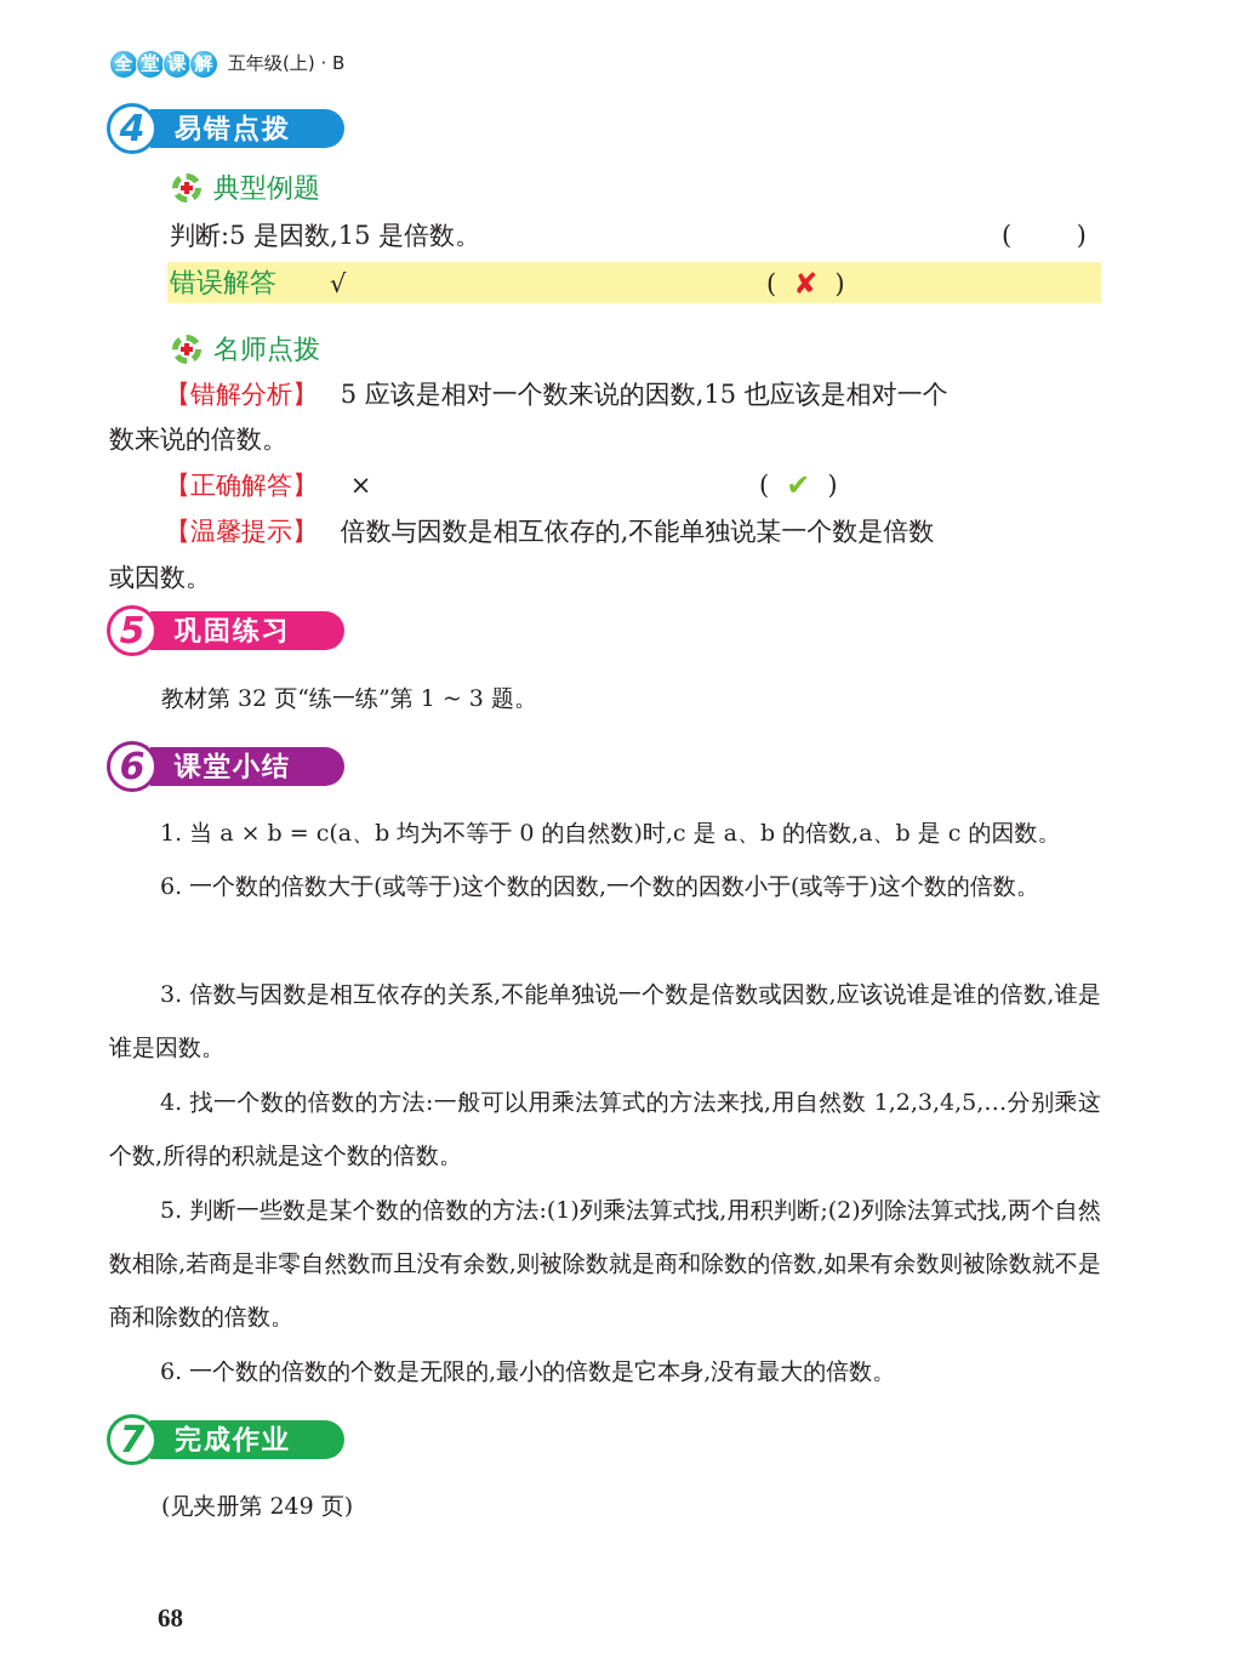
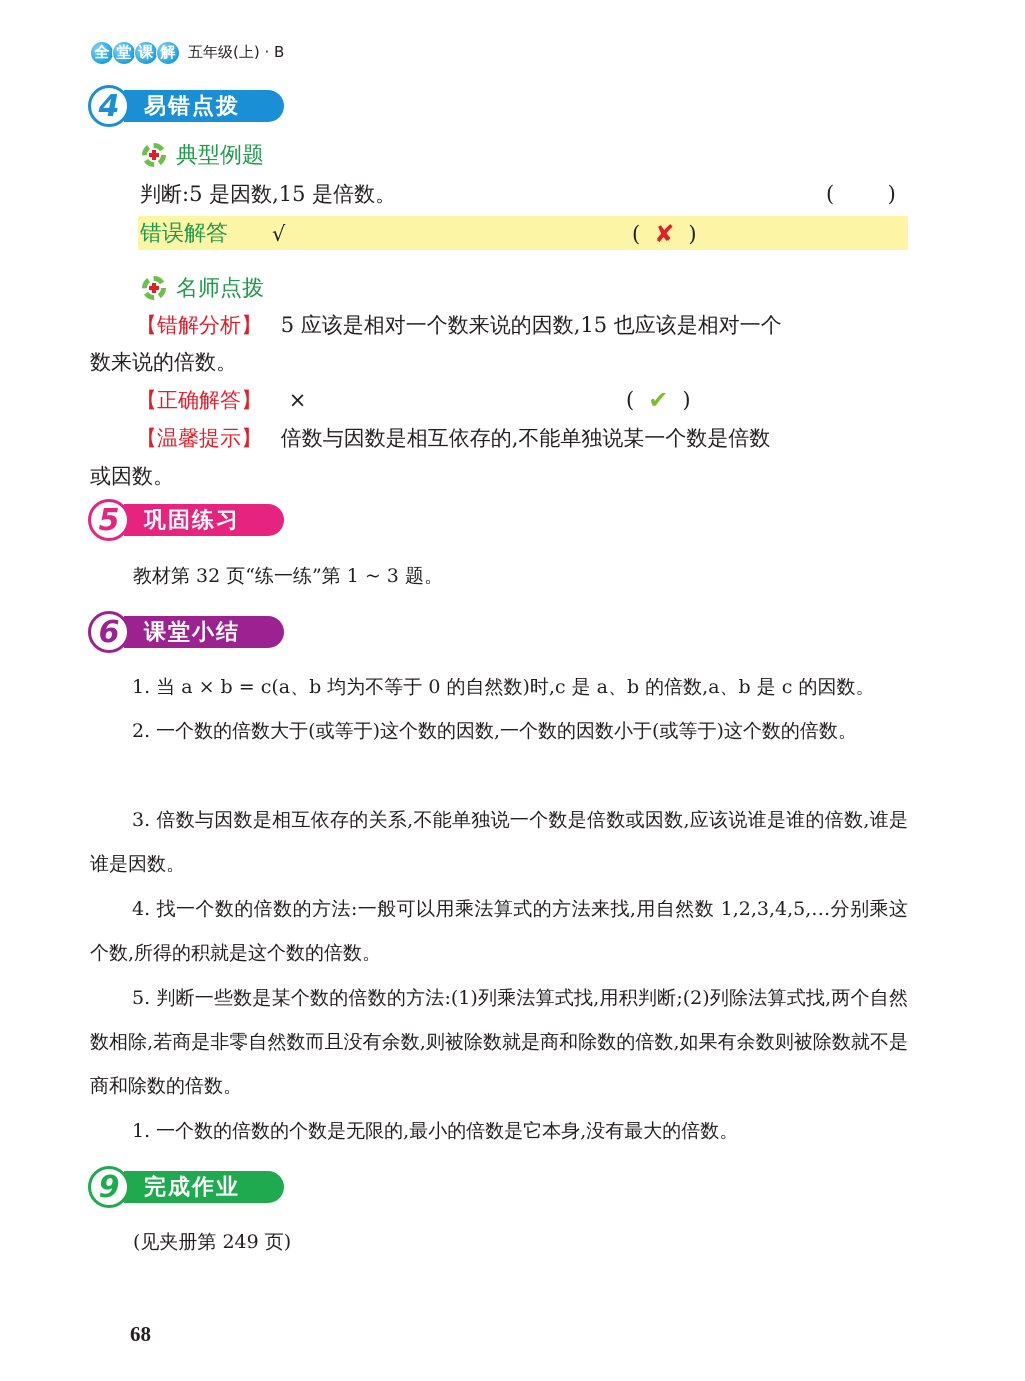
  全
  堂
  课
  解
  五年级(上) · B
  4
  易错点拨
  典型例题
  判断:5 是因数,15 是倍数。
  ( )
  错误解答
  √
  (
  ✘
  )
  名师点拨
  【错解分析】 5 应该是相对一个数来说的因数,15 也应该是相对一个
  数来说的倍数。
  【正确解答】 ×
  (
  ✔
  )
  【温馨提示】 倍数与因数是相互依存的,不能单独说某一个数是倍数
  或因数。
  5
  巩固练习
  教材第 32 页“练一练”第 1 ~ 3 题。
  6
  课堂小结
  1. 当 a × b = c(a、b 均为不等于 0 的自然数)时,c 是 a、b 的倍数,a、b 是 c 的因数。
- 6. 一个数的倍数大于(或等于)这个数的因数,一个数的因数小于(或等于)这个数的倍数。
+ 2. 一个数的倍数大于(或等于)这个数的因数,一个数的因数小于(或等于)这个数的倍数。
  3. 倍数与因数是相互依存的关系,不能单独说一个数是倍数或因数,应该说谁是谁的倍数,谁是谁是因数。
  4. 找一个数的倍数的方法:一般可以用乘法算式的方法来找,用自然数 1,2,3,4,5,…分别乘这个数,所得的积就是这个数的倍数。
  5. 判断一些数是某个数的倍数的方法:(1)列乘法算式找,用积判断;(2)列除法算式找,两个自然数相除,若商是非零自然数而且没有余数,则被除数就是商和除数的倍数,如果有余数则被除数就不是商和除数的倍数。
- 6. 一个数的倍数的个数是无限的,最小的倍数是它本身,没有最大的倍数。
+ 1. 一个数的倍数的个数是无限的,最小的倍数是它本身,没有最大的倍数。
- 7
+ 9
  完成作业
  (见夹册第 249 页)
  68
